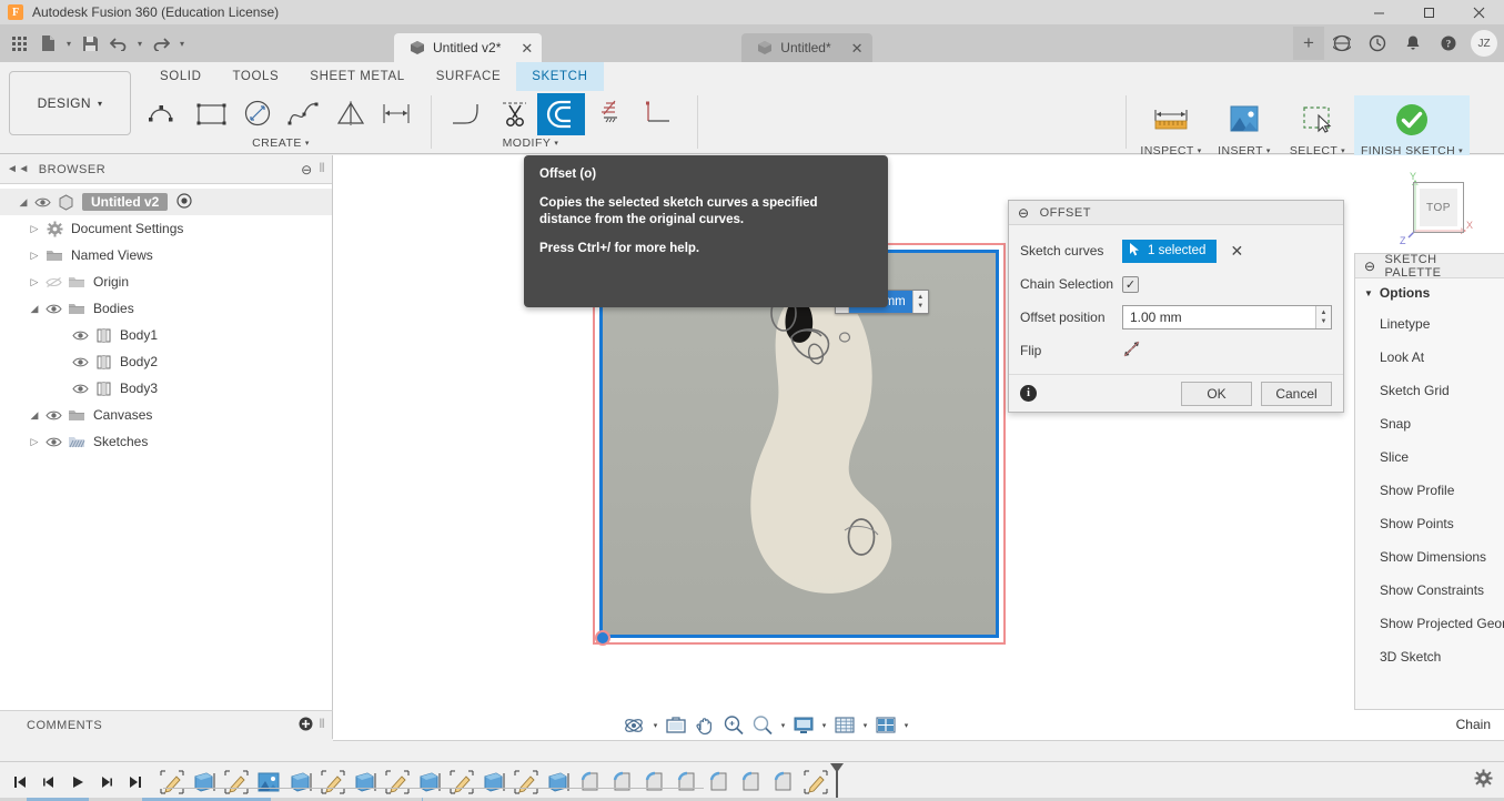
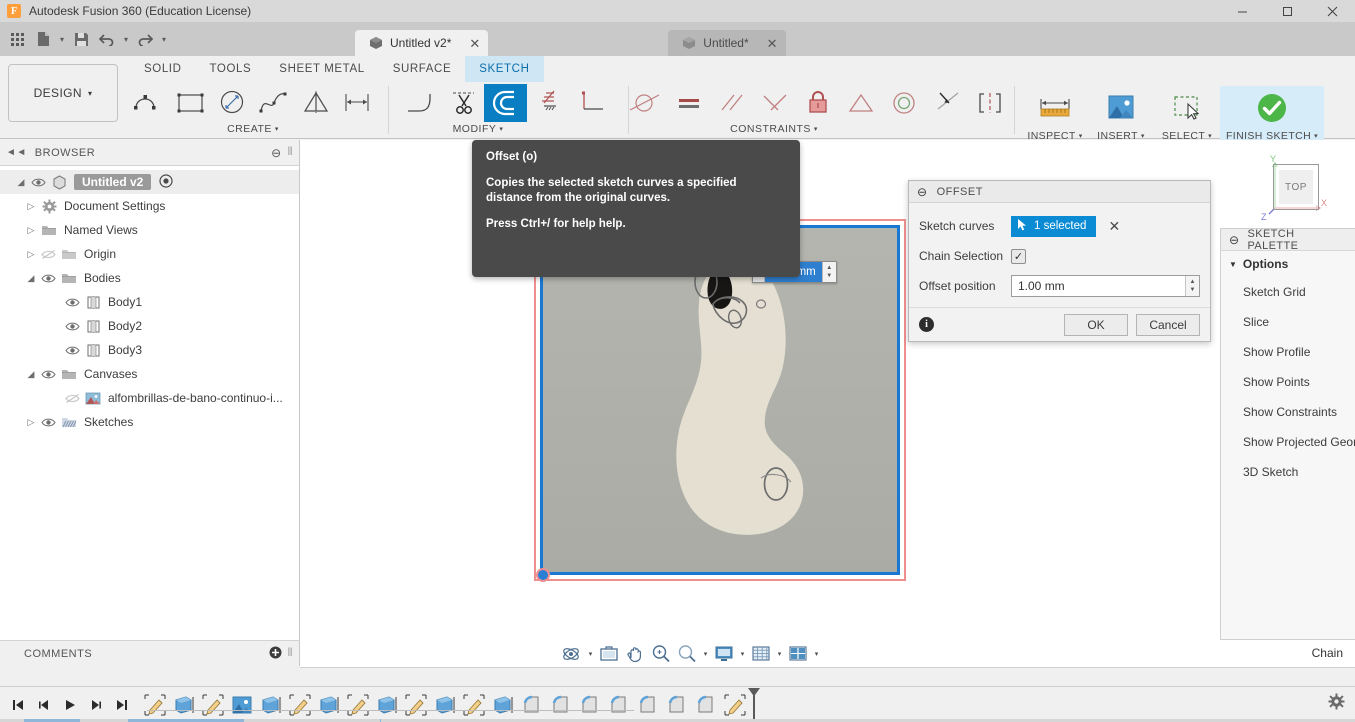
  F
  Autodesk Fusion 360 (Education License)
  ▾
  ▾
  ▾
  Untitled v2*
  ✕
  Untitled*
  ✕
- +
- ?
- JZ
  DESIGN
  ▾
  SOLID
  TOOLS
  SHEET METAL
  SURFACE
  SKETCH
  CREATE
  MODIFY
+ CONSTRAINTS
  INSPECT
  INSERT
  SELECT
  FINISH SKETCH
  X
  Y
  Z
  TOP
  ◄◄
  BROWSER
  ⊖
  ⦀
  ◢
  Untitled v2
  ▷
  Document Settings
  ▷
  Named Views
  ▷
  Origin
  ◢
  Bodies
  Body1
  Body2
  Body3
  ◢
  Canvases
+ alfombrillas-de-bano-continuo-i...
  ▷
  Sketches
  COMMENTS
  ⦀
  Offset (o)
  Copies the selected sketch curves a specified distance from the original curves.
- Press Ctrl+/ for more help.
+ Press Ctrl+/ for help help.
  ⊖
  OFFSET
  Sketch curves
  1 selected
  ✕
  Chain Selection
  ✓
  Offset position
  1.00 mm
- Flip
  i
  OK
  Cancel
  ⊖
  SKETCH PALETTE
  ▼
  Options
- Linetype
- Look At
  Sketch Grid
- Snap
  Slice
  Show Profile
  Show Points
- Show Dimensions
  Show Constraints
  Show Projected Geo
  3D Sketch
  Chain
